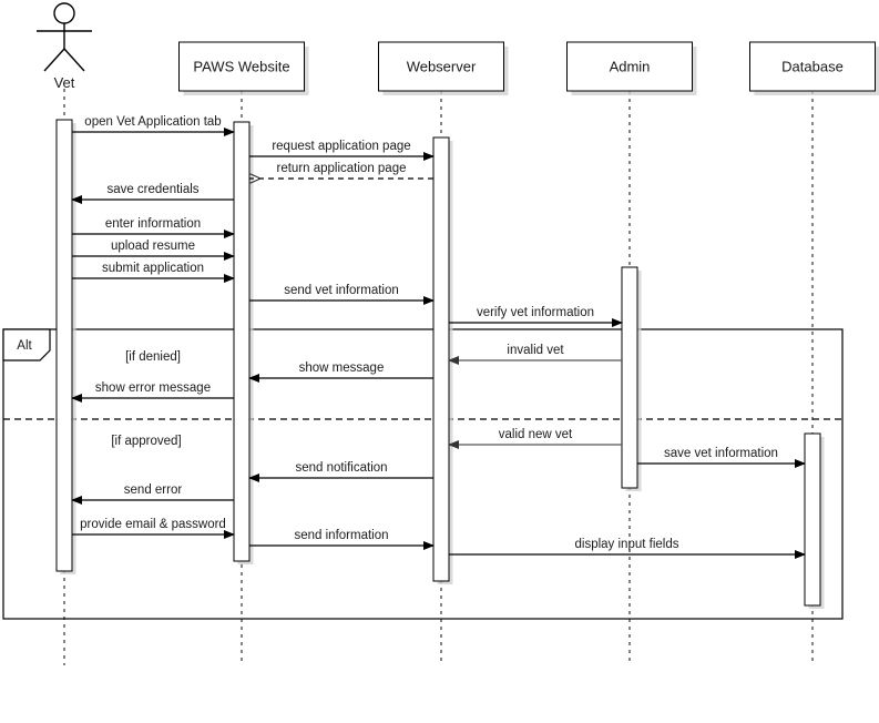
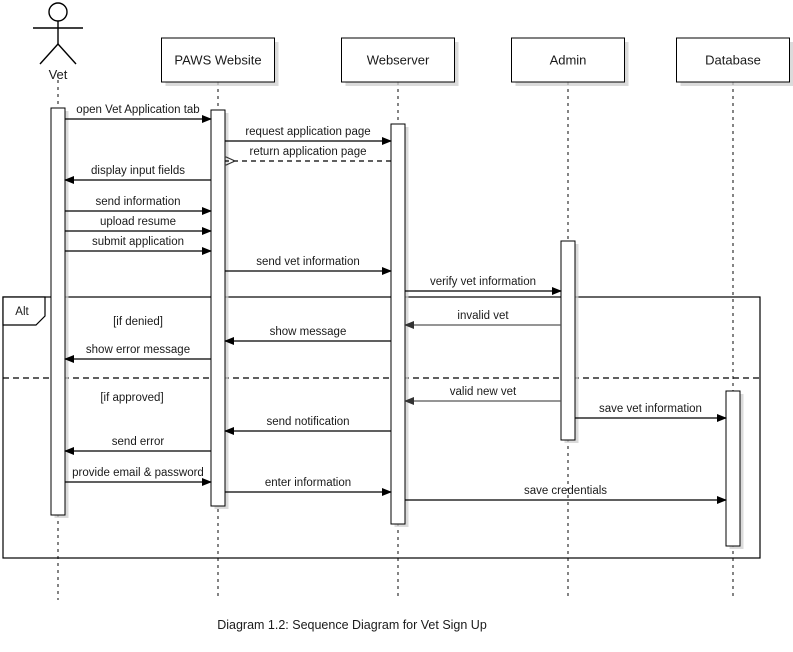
  Alt
  [if denied]
  [if approved]
  open Vet Application tab
  request application page
  return application page
- save credentials
+ display input fields
- enter information
+ send information
  upload resume
  submit application
  send vet information
  verify vet information
  invalid vet
  show message
  show error message
  valid new vet
  save vet information
  send notification
  send error
  provide email & password
- send information
+ enter information
- display input fields
+ save credentials
  Vet
  PAWS Website
  Webserver
  Admin
  Database
+ Diagram 1.2: Sequence Diagram for Vet Sign Up
